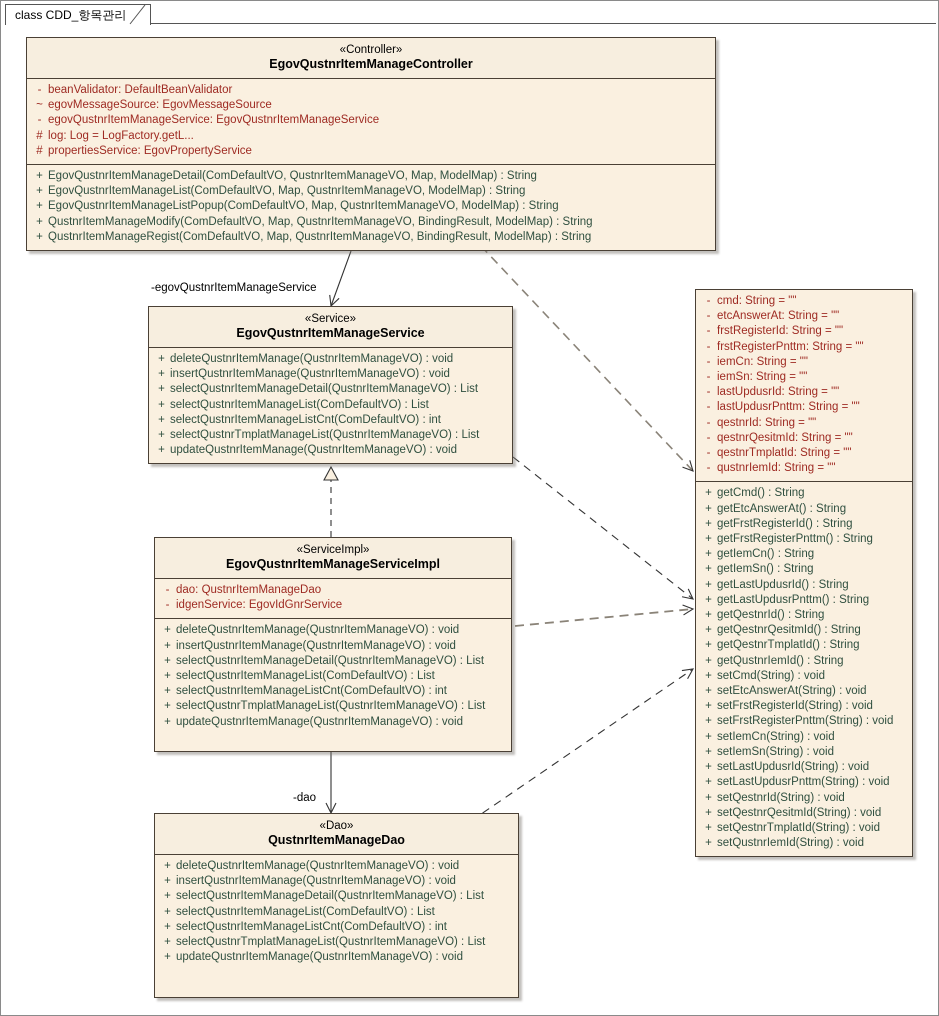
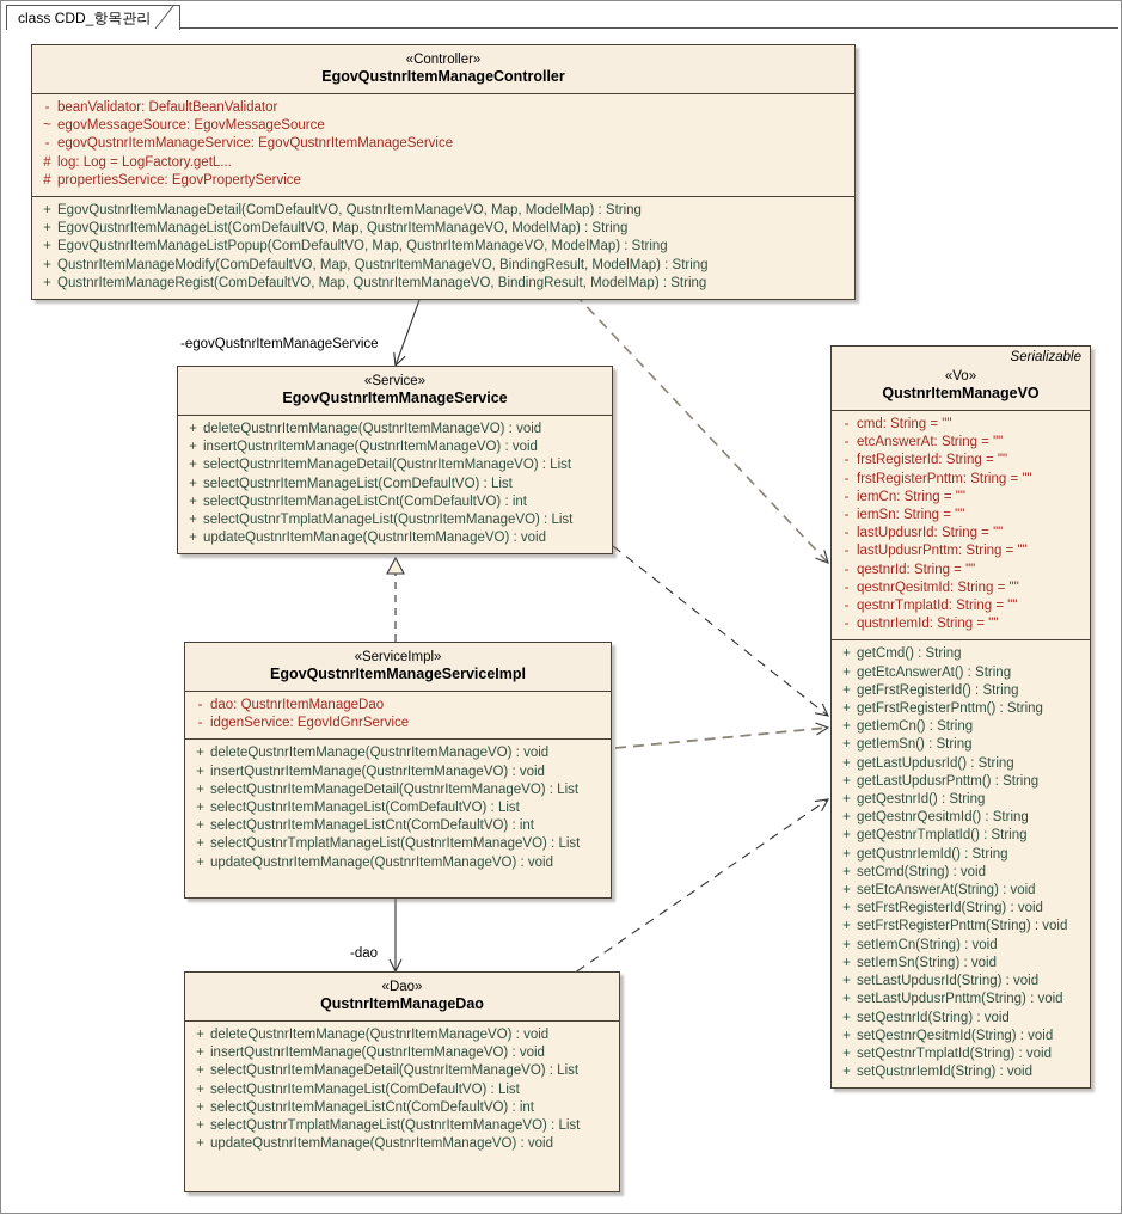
  class CDD_항목관리
  -egovQustnrItemManageService
  -dao
  «Controller»
  EgovQustnrItemManageController
  -
  beanValidator: DefaultBeanValidator
  ~
  egovMessageSource: EgovMessageSource
  -
  egovQustnrItemManageService: EgovQustnrItemManageService
  #
  log: Log = LogFactory.getL...
  #
  propertiesService: EgovPropertyService
  +
  EgovQustnrItemManageDetail(ComDefaultVO, QustnrItemManageVO, Map, ModelMap) : String
  +
  EgovQustnrItemManageList(ComDefaultVO, Map, QustnrItemManageVO, ModelMap) : String
  +
  EgovQustnrItemManageListPopup(ComDefaultVO, Map, QustnrItemManageVO, ModelMap) : String
  +
  QustnrItemManageModify(ComDefaultVO, Map, QustnrItemManageVO, BindingResult, ModelMap) : String
  +
  QustnrItemManageRegist(ComDefaultVO, Map, QustnrItemManageVO, BindingResult, ModelMap) : String
  «Service»
  EgovQustnrItemManageService
  +
  deleteQustnrItemManage(QustnrItemManageVO) : void
  +
  insertQustnrItemManage(QustnrItemManageVO) : void
  +
  selectQustnrItemManageDetail(QustnrItemManageVO) : List
  +
  selectQustnrItemManageList(ComDefaultVO) : List
  +
  selectQustnrItemManageListCnt(ComDefaultVO) : int
  +
  selectQustnrTmplatManageList(QustnrItemManageVO) : List
  +
  updateQustnrItemManage(QustnrItemManageVO) : void
  «ServiceImpl»
  EgovQustnrItemManageServiceImpl
  -
  dao: QustnrItemManageDao
  -
  idgenService: EgovIdGnrService
  +
  deleteQustnrItemManage(QustnrItemManageVO) : void
  +
  insertQustnrItemManage(QustnrItemManageVO) : void
  +
  selectQustnrItemManageDetail(QustnrItemManageVO) : List
  +
  selectQustnrItemManageList(ComDefaultVO) : List
  +
  selectQustnrItemManageListCnt(ComDefaultVO) : int
  +
  selectQustnrTmplatManageList(QustnrItemManageVO) : List
  +
  updateQustnrItemManage(QustnrItemManageVO) : void
  «Dao»
  QustnrItemManageDao
  +
  deleteQustnrItemManage(QustnrItemManageVO) : void
  +
  insertQustnrItemManage(QustnrItemManageVO) : void
  +
  selectQustnrItemManageDetail(QustnrItemManageVO) : List
  +
  selectQustnrItemManageList(ComDefaultVO) : List
  +
  selectQustnrItemManageListCnt(ComDefaultVO) : int
  +
  selectQustnrTmplatManageList(QustnrItemManageVO) : List
  +
  updateQustnrItemManage(QustnrItemManageVO) : void
+ Serializable
+ «Vo»
+ QustnrItemManageVO
  -
  cmd: String = ""
  -
  etcAnswerAt: String = ""
  -
  frstRegisterId: String = ""
  -
  frstRegisterPnttm: String = ""
  -
  iemCn: String = ""
  -
  iemSn: String = ""
  -
  lastUpdusrId: String = ""
  -
  lastUpdusrPnttm: String = ""
  -
  qestnrId: String = ""
  -
  qestnrQesitmId: String = ""
  -
  qestnrTmplatId: String = ""
  -
  qustnrIemId: String = ""
  +
  getCmd() : String
  +
  getEtcAnswerAt() : String
  +
  getFrstRegisterId() : String
  +
  getFrstRegisterPnttm() : String
  +
  getIemCn() : String
  +
  getIemSn() : String
  +
  getLastUpdusrId() : String
  +
  getLastUpdusrPnttm() : String
  +
  getQestnrId() : String
  +
  getQestnrQesitmId() : String
  +
  getQestnrTmplatId() : String
  +
  getQustnrIemId() : String
  +
  setCmd(String) : void
  +
  setEtcAnswerAt(String) : void
  +
  setFrstRegisterId(String) : void
  +
  setFrstRegisterPnttm(String) : void
  +
  setIemCn(String) : void
  +
  setIemSn(String) : void
  +
  setLastUpdusrId(String) : void
  +
  setLastUpdusrPnttm(String) : void
  +
  setQestnrId(String) : void
  +
  setQestnrQesitmId(String) : void
  +
  setQestnrTmplatId(String) : void
  +
  setQustnrIemId(String) : void
